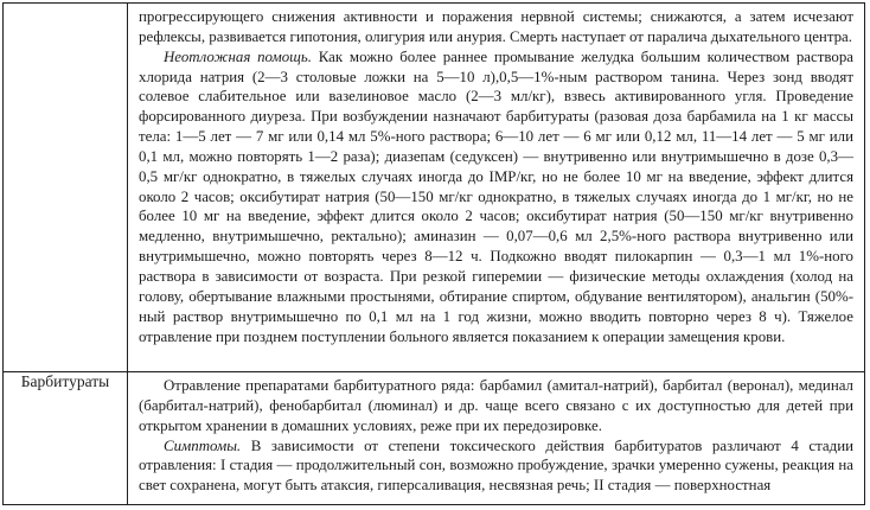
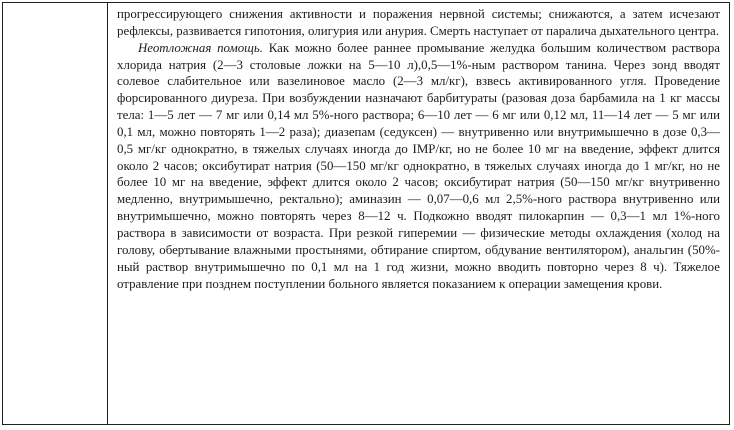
  	прогрессирующего снижения активности и поражения нервной системы; снижаются, а затем исчезают рефлексы, развивается гипотония, олигурия или анурия. Смерть наступает от паралича дыхательного центра. Неотложная помощь. Как можно более раннее промывание желудка большим количеством раствора хлорида натрия (2—3 столовые ложки на 5—10 л),0,5—1%-ным раствором танина. Через зонд вводят солевое слабительное или вазелиновое масло (2—3 мл/кг), взвесь активированного угля. Проведение форсированного диуреза. При возбуждении назначают барбитураты (разовая доза барбамила на 1 кг массы тела: 1—5 лет — 7 мг или 0,14 мл 5%-ного раствора; 6—10 лет — 6 мг или 0,12 мл, 11—14 лет — 5 мг или 0,1 мл, можно повторять 1—2 раза); диазепам (седуксен) — внутривенно или внутримышечно в дозе 0,3—0,5 мг/кг однократно, в тяжелых случаях иногда до IMP/кг, но не более 10 мг на введение, эффект длится около 2 часов; оксибутират натрия (50—150 мг/кг однократно, в тяжелых случаях иногда до 1 мг/кг, но не более 10 мг на введение, эффект длится около 2 часов; оксибутират натрия (50—150 мг/кг внутривенно медленно, внутримышечно, ректально); аминазин — 0,07—0,6 мл 2,5%-ного раствора внутривенно или внутримышечно, можно повторять через 8—12 ч. Подкожно вводят пилокарпин — 0,3—1 мл 1%-ного раствора в зависимости от возраста. При резкой гиперемии — физические методы охлаждения (холод на голову, обертывание влажными простынями, обтирание спиртом, обдувание вентилятором), анальгин (50%-ный раствор внутримышечно по 0,1 мл на 1 год жизни, можно вводить повторно через 8 ч). Тяжелое отравление при позднем поступлении больного является показанием к операции замещения крови.
- Барбитураты	Отравление препаратами барбитуратного ряда: барбамил (амитал-натрий), барбитал (веронал), мединал (барбитал-натрий), фенобарбитал (люминал) и др. чаще всего связано с их доступностью для детей при открытом хранении в домашних условиях, реже при их передозировке. Симптомы. В зависимости от степени токсического действия барбитуратов различают 4 стадии отравления: I стадия — продолжительный сон, возможно пробуждение, зрачки умеренно сужены, реакция на свет сохранена, могут быть атаксия, гиперсаливация, несвязная речь; II стадия — поверхностная
